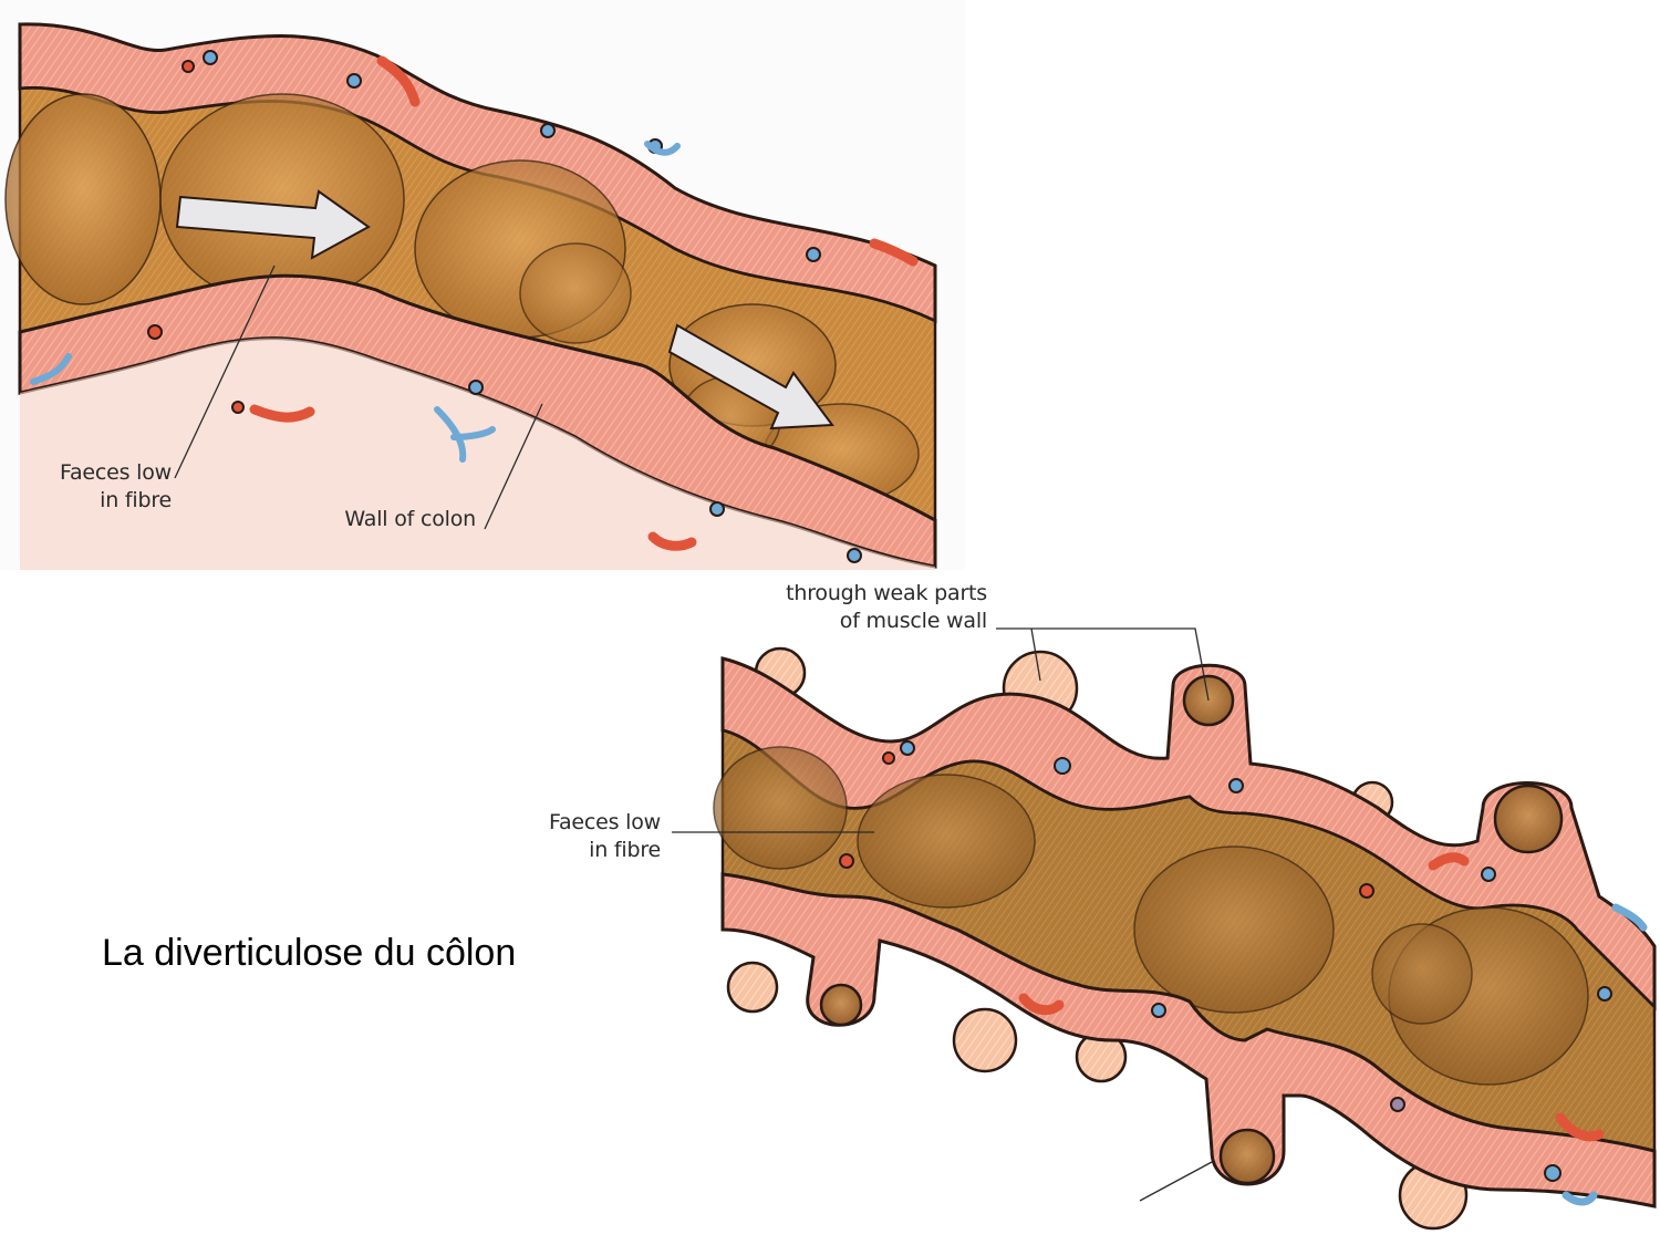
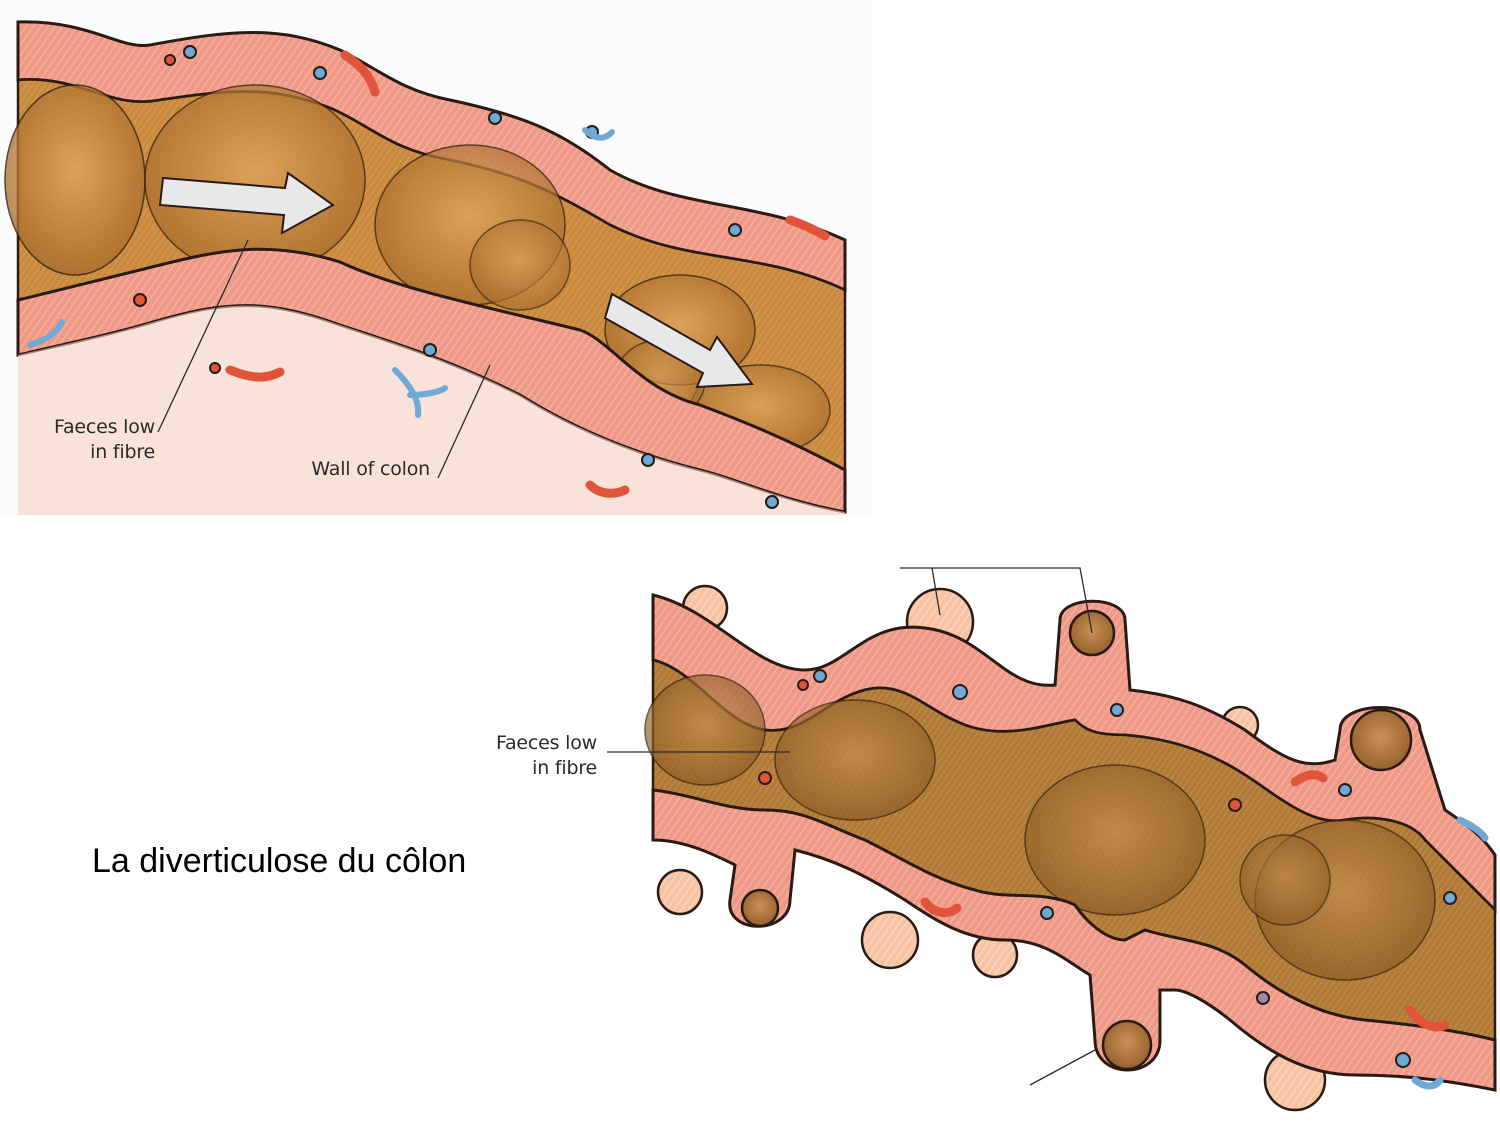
  Faeces low
  in fibre
  Wall of colon
- through weak parts
- of muscle wall
  Faeces low
  in fibre
  La diverticulose du côlon
